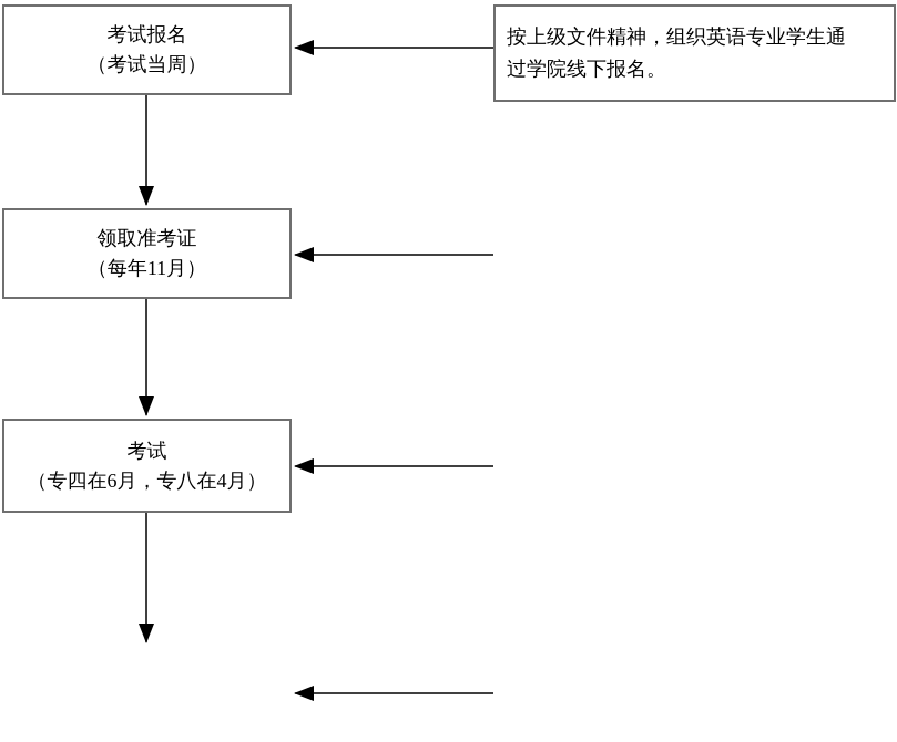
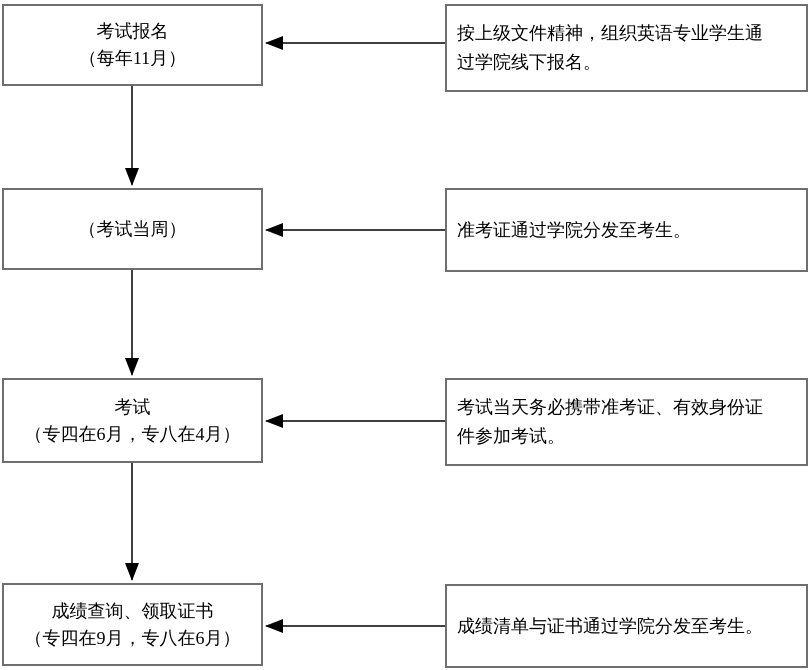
  考试报名
- （考试当周）
+ （每年11月）
  按上级文件精神，组织英语专业学生通过学院线下报名。
- 领取准考证
- （每年11月）
+ （考试当周）
+ 准考证通过学院分发至考生。
  考试
  （专四在6月，专八在4月）
+ 考试当天务必携带准考证、有效身份证件参加考试。
+ 成绩查询、领取证书
+ （专四在9月，专八在6月）
+ 成绩清单与证书通过学院分发至考生。
